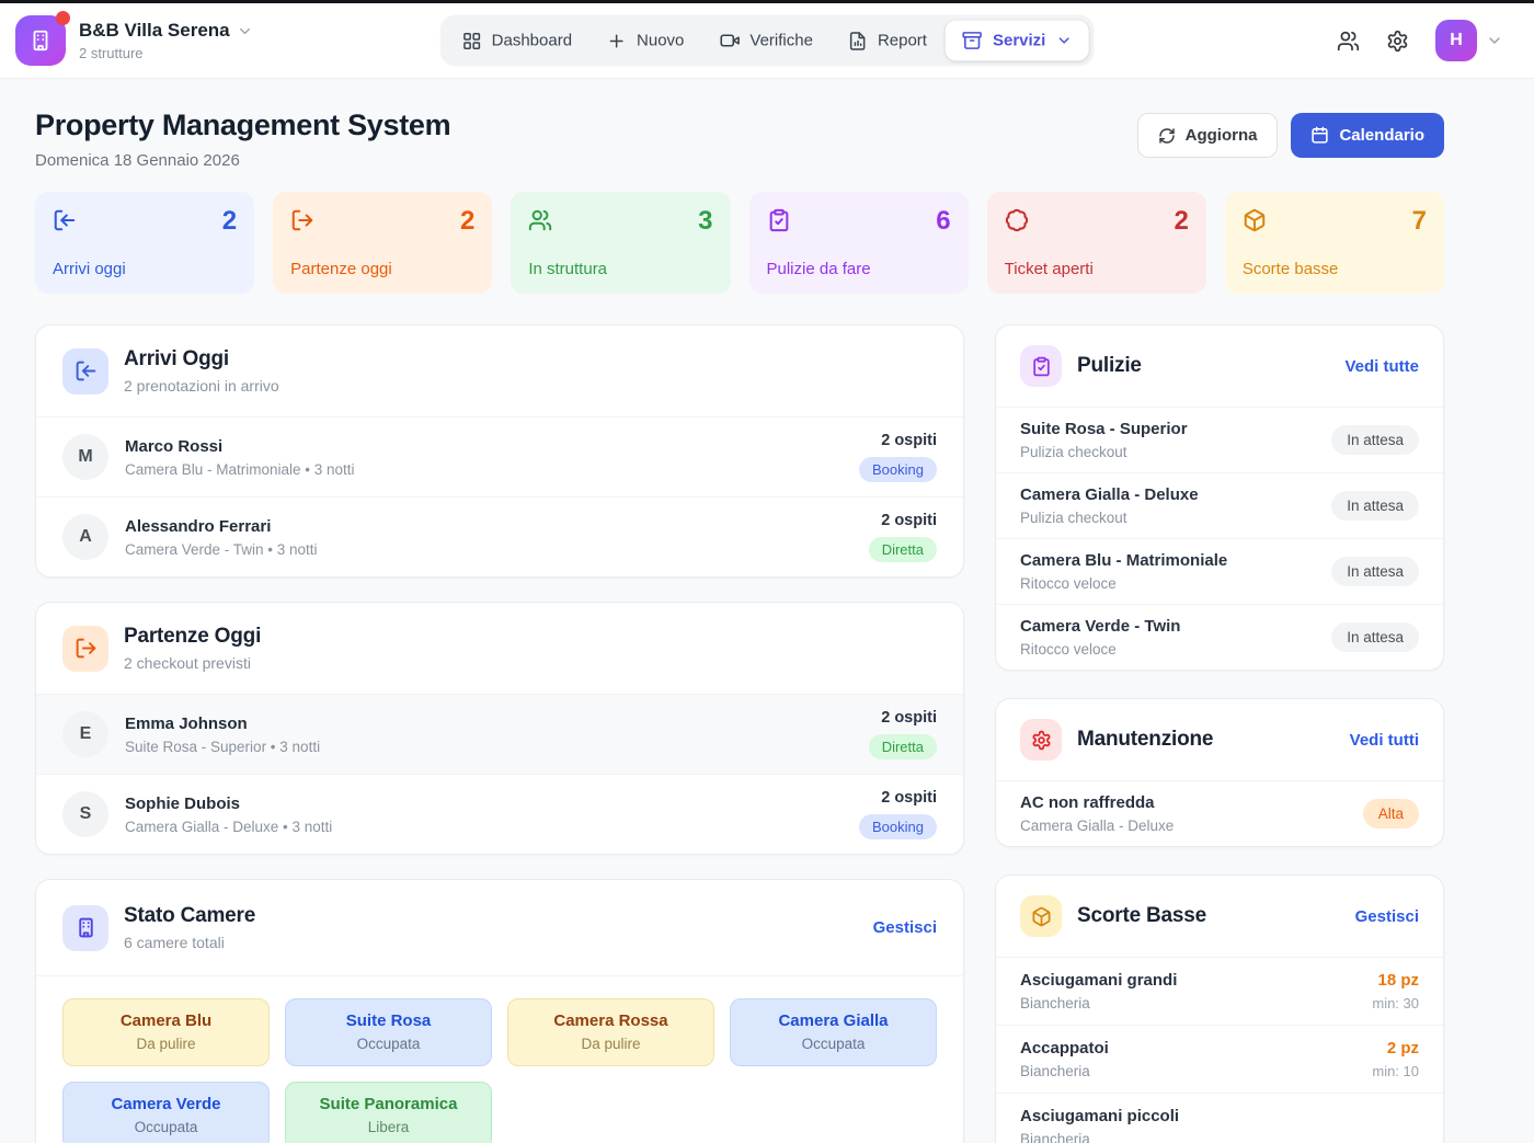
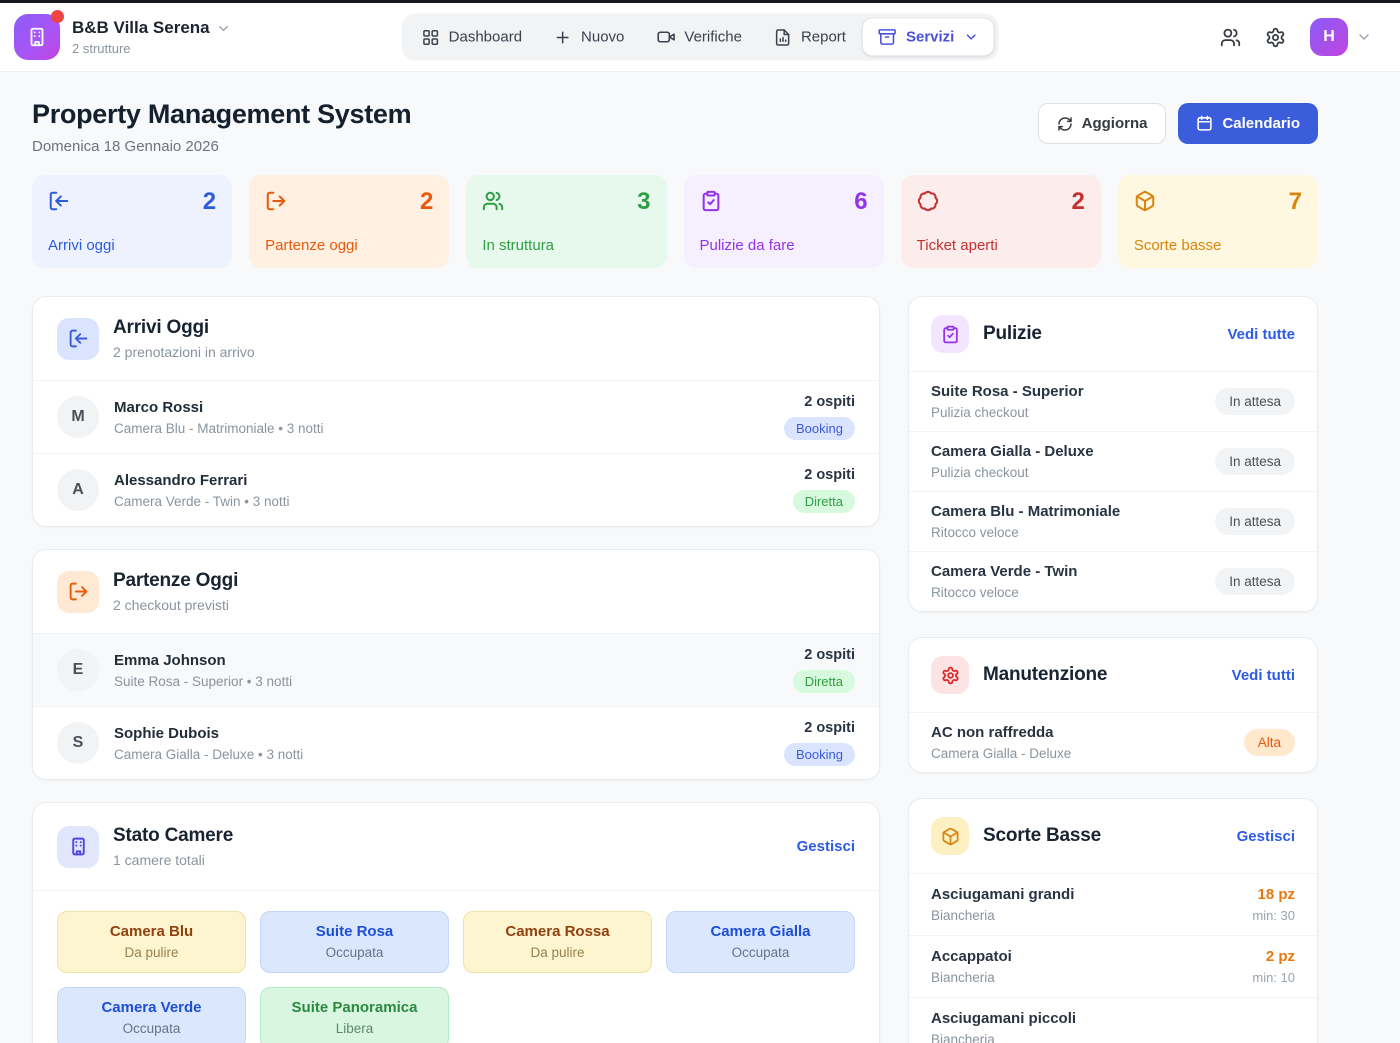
  B&B Villa Serena
  2 strutture
  Dashboard
  Nuovo
  Verifiche
  Report
  Servizi
  H
  Property Management System
  Domenica 18 Gennaio 2026
  Aggiorna
  Calendario
  2
  Arrivi oggi
  2
  Partenze oggi
  3
  In struttura
  6
  Pulizie da fare
  2
  Ticket aperti
  7
  Scorte basse
  Arrivi Oggi
  2 prenotazioni in arrivo
  M
  Marco Rossi
  Camera Blu - Matrimoniale • 3 notti
  2 ospiti
  Booking
  A
  Alessandro Ferrari
  Camera Verde - Twin • 3 notti
  2 ospiti
  Diretta
  Partenze Oggi
  2 checkout previsti
  E
  Emma Johnson
  Suite Rosa - Superior • 3 notti
  2 ospiti
  Diretta
  S
  Sophie Dubois
  Camera Gialla - Deluxe • 3 notti
  2 ospiti
  Booking
  Stato Camere
- 6 camere totali
+ 1 camere totali
  Gestisci
  Camera Blu
  Da pulire
  Suite Rosa
  Occupata
  Camera Rossa
  Da pulire
  Camera Gialla
  Occupata
  Camera Verde
  Occupata
  Suite Panoramica
  Libera
  Pulizie
  Vedi tutte
  Suite Rosa - Superior
  Pulizia checkout
  In attesa
  Camera Gialla - Deluxe
  Pulizia checkout
  In attesa
  Camera Blu - Matrimoniale
  Ritocco veloce
  In attesa
  Camera Verde - Twin
  Ritocco veloce
  In attesa
  Manutenzione
  Vedi tutti
  AC non raffredda
  Camera Gialla - Deluxe
  Alta
  Scorte Basse
  Gestisci
  Asciugamani grandi
  Biancheria
  18 pz
  min: 30
  Accappatoi
  Biancheria
  2 pz
  min: 10
  Asciugamani piccoli
  Biancheria
